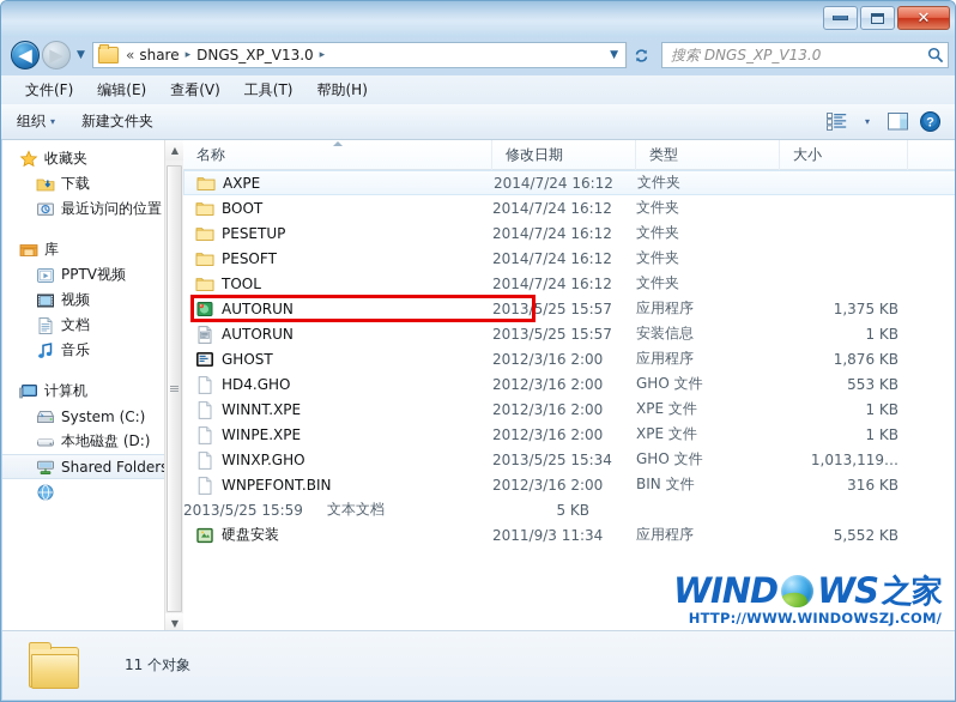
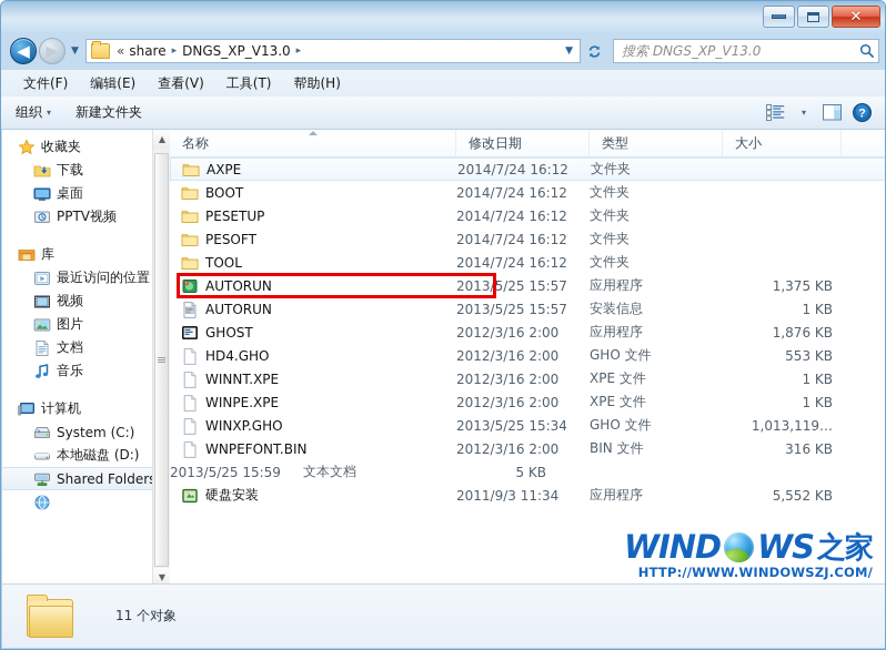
  ✕
  ◀
  ▶
  ▼
  «
  share
  ▸
  DNGS_XP_V13.0
  ▸
  ▼
  搜索 DNGS_XP_V13.0
  文件(F)
  编辑(E)
  查看(V)
  工具(T)
  帮助(H)
  组织
  ▾
  新建文件夹
  ▾
  ?
  收藏夹
  下载
+ 桌面
- 最近访问的位置
+ PPTV视频
  库
- PPTV视频
+ 最近访问的位置
  视频
+ 图片
  文档
  音乐
  计算机
  System (C:)
  本地磁盘 (D:)
  Shared Folder
  ▲
  ▼
  名称
  修改日期
  类型
  大小
  AXPE
  2014/7/24 16:12
  文件夹
  BOOT
  2014/7/24 16:12
  文件夹
  PESETUP
  2014/7/24 16:12
  文件夹
  PESOFT
  2014/7/24 16:12
  文件夹
  TOOL
  2014/7/24 16:12
  文件夹
  AUTORUN
  2013/5/25 15:57
  应用程序
  1,375 KB
  AUTORUN
  2013/5/25 15:57
  安装信息
  1 KB
  GHOST
  2012/3/16 2:00
  应用程序
  1,876 KB
  HD4.GHO
  2012/3/16 2:00
  GHO 文件
  553 KB
  WINNT.XPE
  2012/3/16 2:00
  XPE 文件
  1 KB
  WINPE.XPE
  2012/3/16 2:00
  XPE 文件
  1 KB
  WINXP.GHO
  2013/5/25 15:34
  GHO 文件
  1,013,119…
  WNPEFONT.BIN
  2012/3/16 2:00
  BIN 文件
  316 KB
  2013/5/25 15:59
  文本文档
  5 KB
  硬盘安装
  2011/9/3 11:34
  应用程序
  5,552 KB
  WIND
  WS
  之家
  HTTP://WWW.WINDOWSZJ.COM/
  11 个对象
